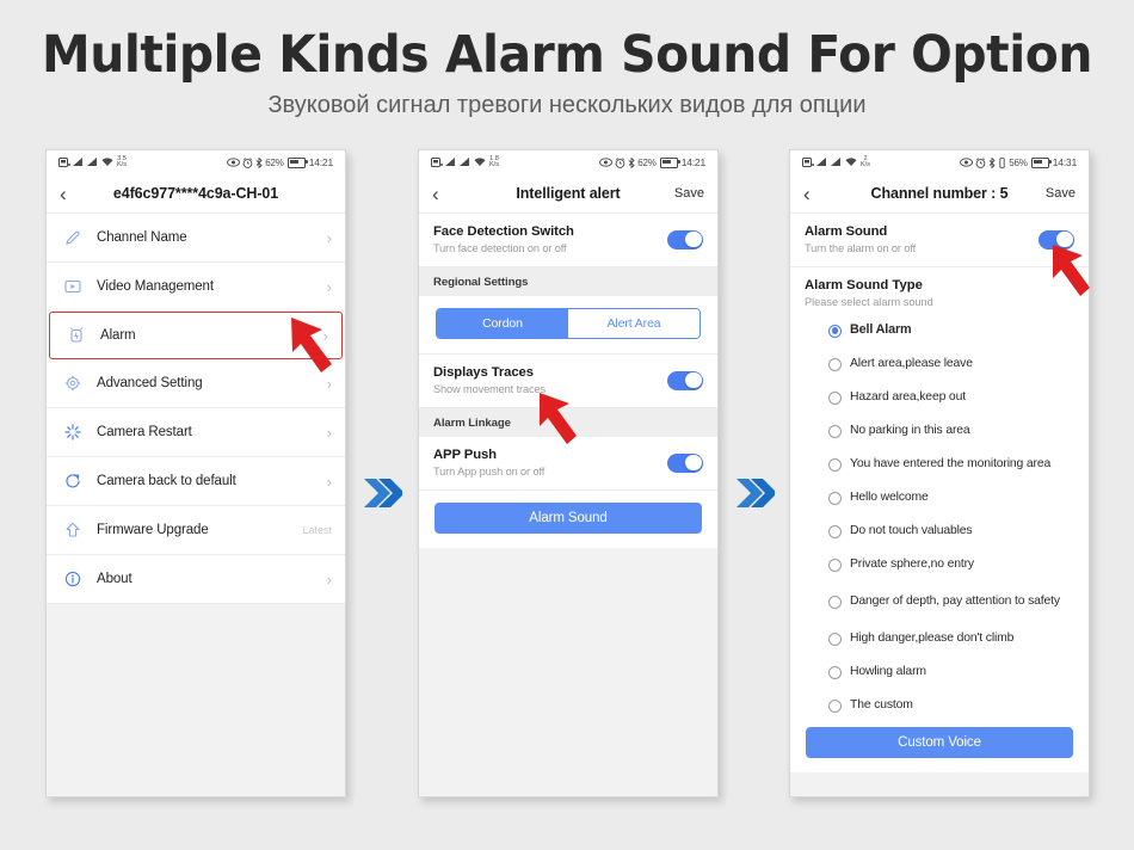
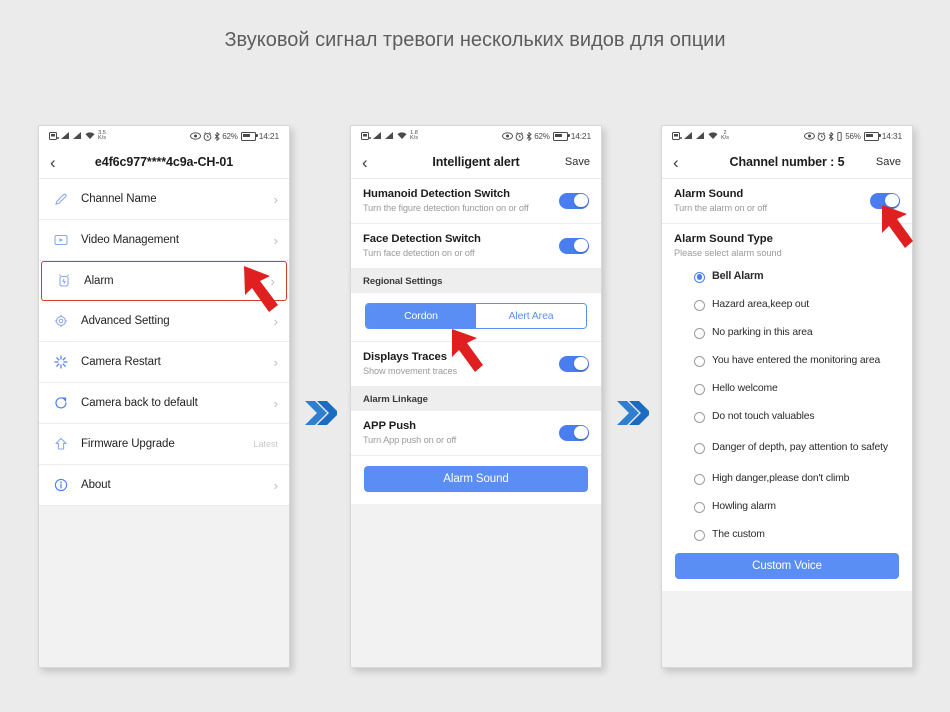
- Multiple Kinds Alarm Sound For Option
  Звуковой сигнал тревоги нескольких видов для опции
  62%
  14:21
  ‹
  e4f6c977****4c9a-CH-01
  Channel Name
  ›
  Video Management
  ›
  Alarm
  ›
  Advanced Setting
  ›
  Camera Restart
  ›
  Camera back to default
  ›
  Firmware Upgrade
  Latest
  About
  ›
  62%
  14:21
  ‹
  Intelligent alert
  Save
+ Humanoid Detection Switch
+ Turn the figure detection function on or off
  Face Detection Switch
  Turn face detection on or off
  Regional Settings
  Cordon
  Alert Area
  Displays Traces
  Show movement traces
  Alarm Linkage
  APP Push
  Turn App push on or off
  Alarm Sound
  56%
  14:31
  ‹
  Channel number : 5
  Save
  Alarm Sound
  Turn the alarm on or off
  Alarm Sound Type
  Please select alarm sound
  Bell Alarm
- Alert area,please leave
  Hazard area,keep out
  No parking in this area
  You have entered the monitoring area
  Hello welcome
  Do not touch valuables
- Private sphere,no entry
  Danger of depth, pay attention to safety
  High danger,please don't climb
  Howling alarm
  The custom
  Custom Voice
